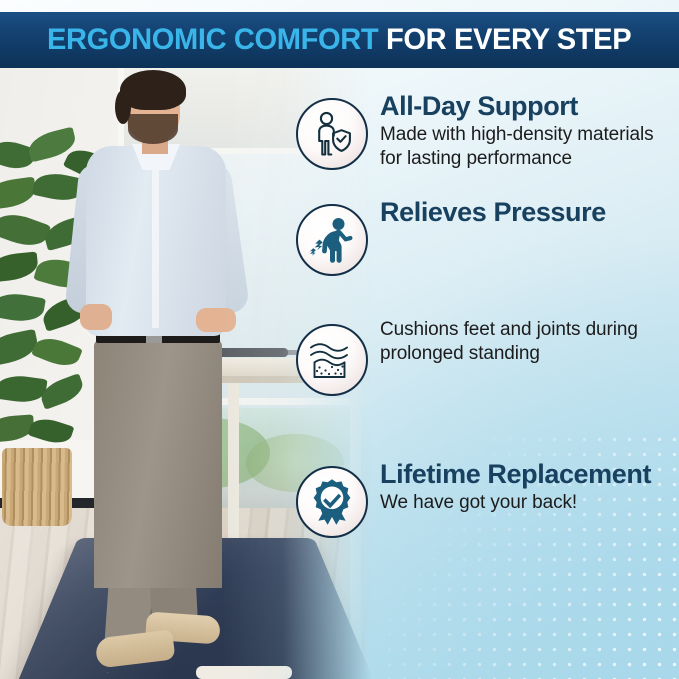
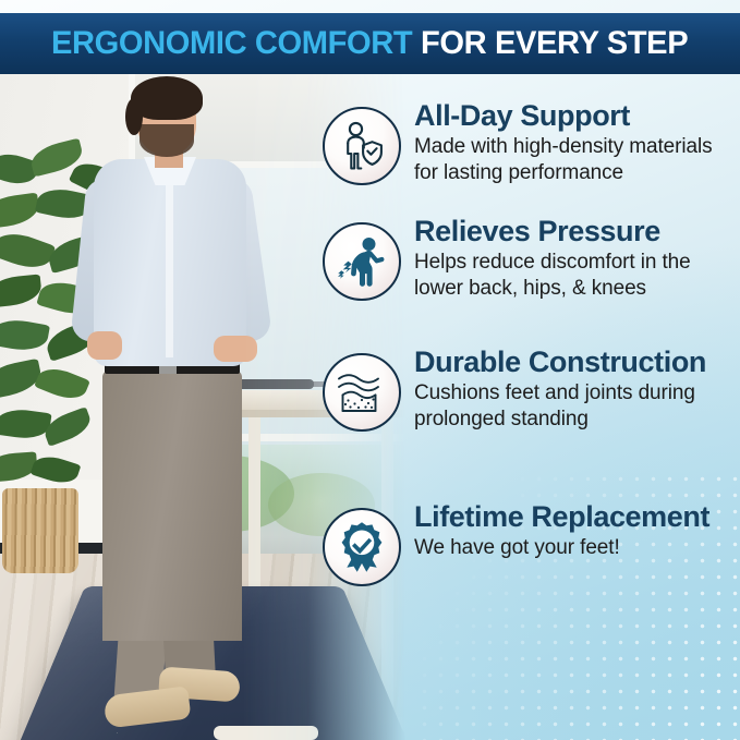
  ERGONOMIC COMFORT FOR EVERY STEP
  All-Day Support
  Made with high-density materials for lasting performance
  Relieves Pressure
+ Helps reduce discomfort in the lower back, hips, & knees
+ Durable Construction
  Cushions feet and joints during prolonged standing
  Lifetime Replacement
- We have got your back!
+ We have got your feet!
